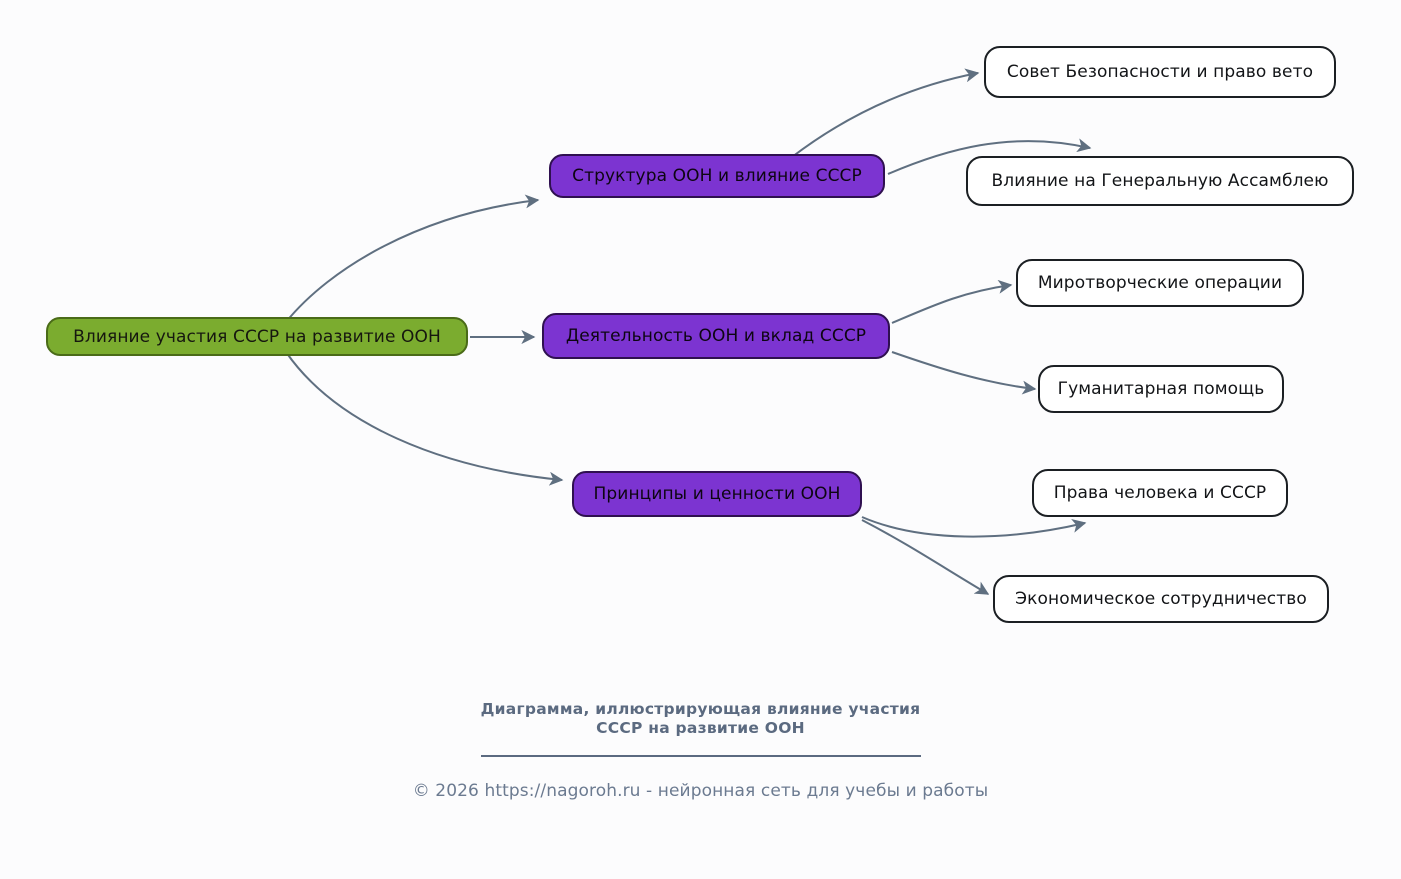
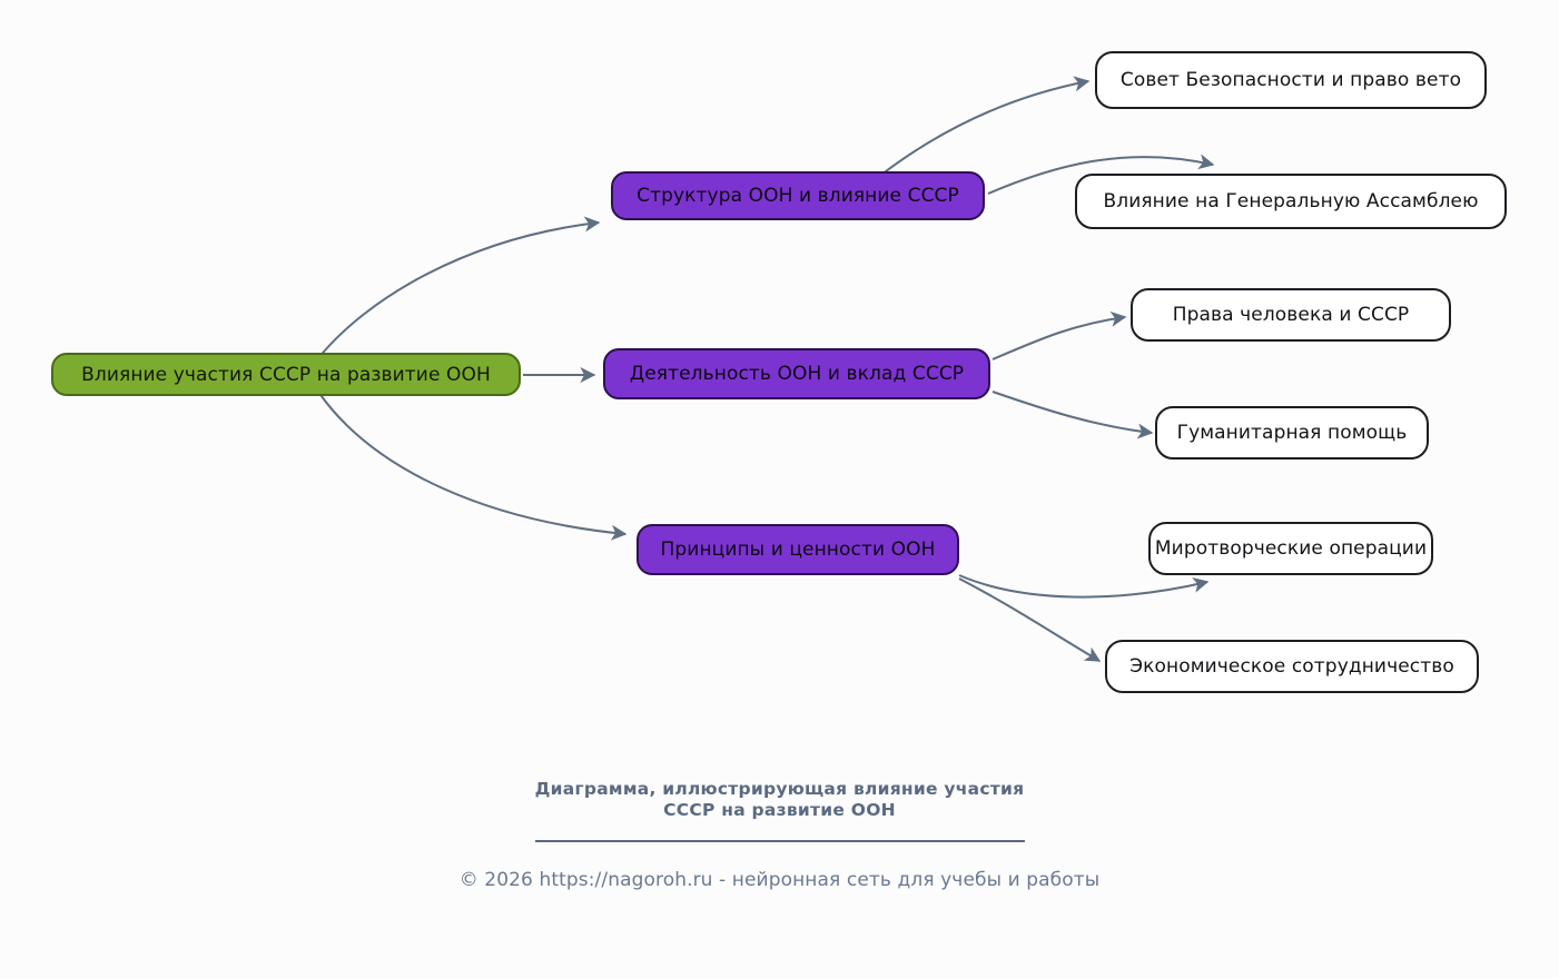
  Влияние участия СССР на развитие ООН
  Структура ООН и влияние СССР
  Деятельность ООН и вклад СССР
  Принципы и ценности ООН
  Совет Безопасности и право вето
  Влияние на Генеральную Ассамблею
- Миротворческие операции
+ Права человека и СССР
  Гуманитарная помощь
- Права человека и СССР
+ Миротворческие операции
  Экономическое сотрудничество
  Диаграмма, иллюстрирующая влияние участия
  СССР на развитие ООН
  © 2026 https://nagoroh.ru - нейронная сеть для учебы и работы
